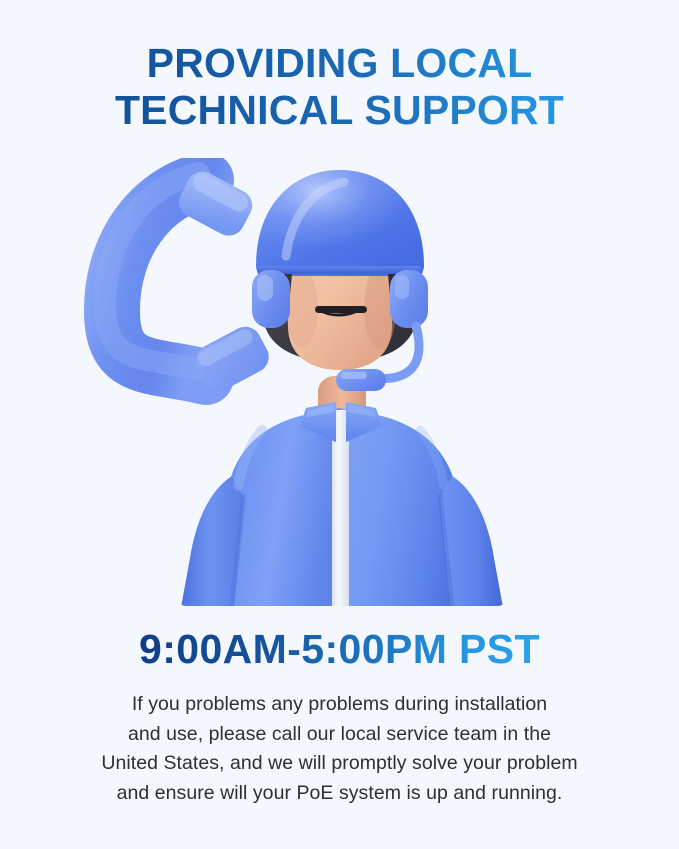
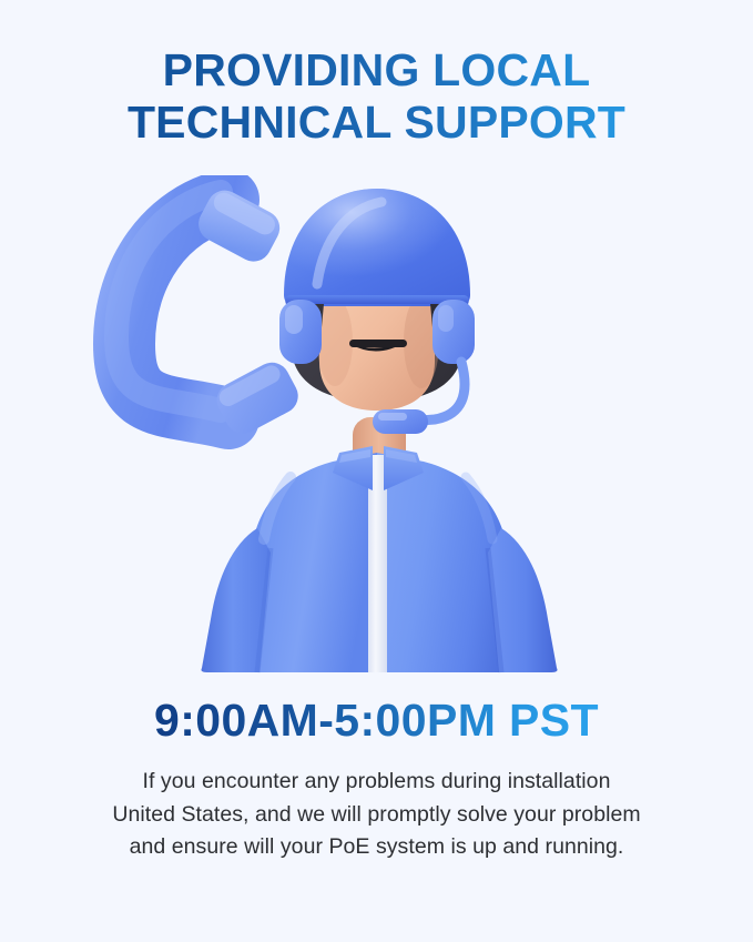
  PROVIDING LOCAL
  TECHNICAL SUPPORT
  9:00AM-5:00PM PST
- If you problems any problems during installation
+ If you encounter any problems during installation
- and use, please call our local service team in the
  United States, and we will promptly solve your problem
  and ensure will your PoE system is up and running.
